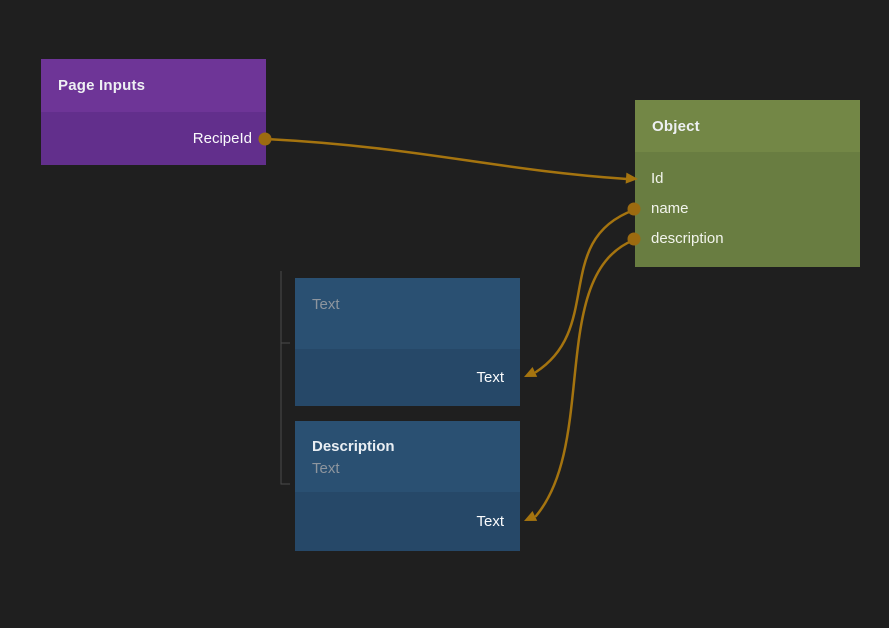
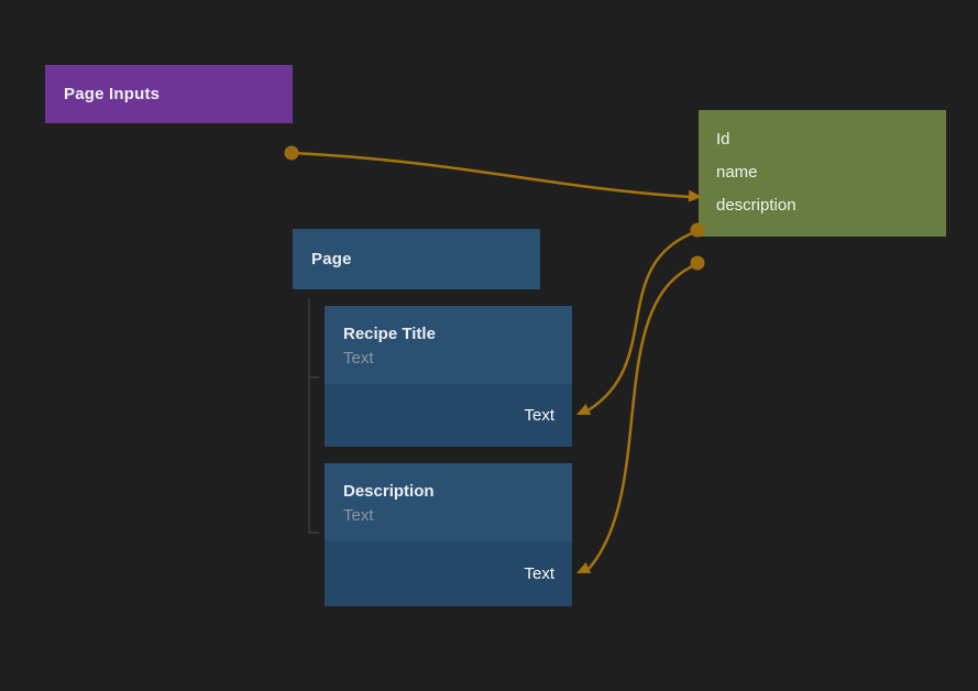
  Page Inputs
- RecipeId
- Object
  Id
  name
  description
+ Page
+ Recipe Title
  Text
  Text
  Description
  Text
  Text
